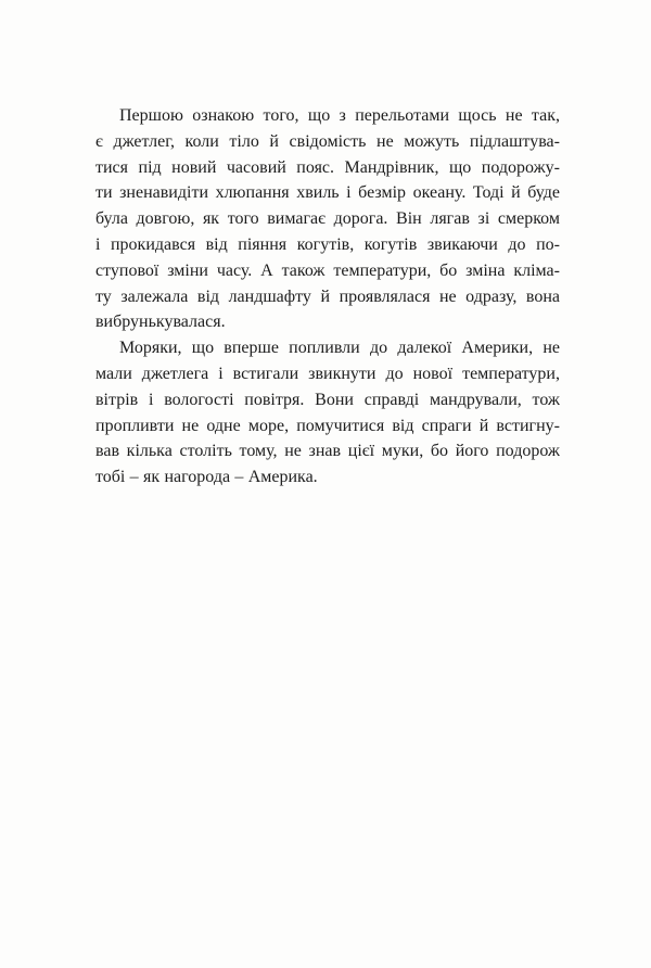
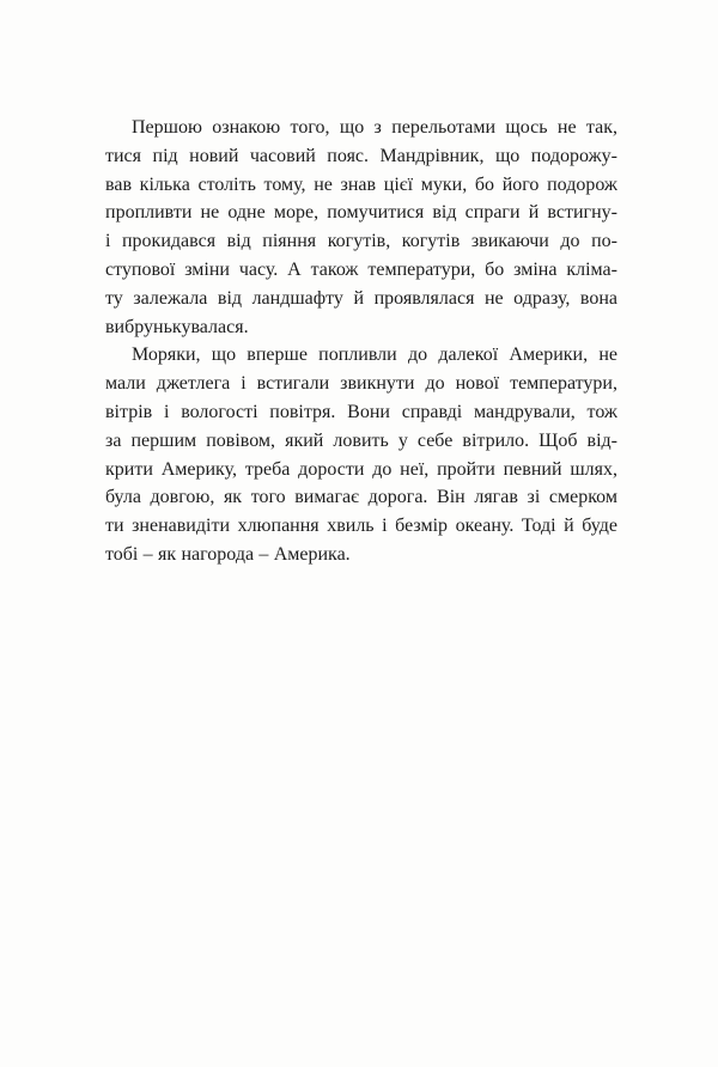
  Першою ознакою того, що з перельотами щось не так,
- є джетлег, коли тіло й свідомість не можуть підлаштува-
  тися під новий часовий пояс. Мандрівник, що подорожу-
- ти зненавидіти хлюпання хвиль і безмір океану. Тоді й буде
+ вав кілька століть тому, не знав цієї муки, бо його подорож
- була довгою, як того вимагає дорога. Він лягав зі смерком
+ пропливти не одне море, помучитися від спраги й встигну-
  і прокидався від піяння когутів, когутів звикаючи до по-
  ступової зміни часу. А також температури, бо зміна кліма-
  ту залежала від ландшафту й проявлялася не одразу, вона
  вибрунькувалася.
  Моряки, що вперше попливли до далекої Америки, не
  мали джетлега і встигали звикнути до нової температури,
  вітрів і вологості повітря. Вони справді мандрували, тож
+ за першим повівом, який ловить у себе вітрило. Щоб від-
+ крити Америку, треба дорости до неї, пройти певний шлях,
- пропливти не одне море, помучитися від спраги й встигну-
+ була довгою, як того вимагає дорога. Він лягав зі смерком
- вав кілька століть тому, не знав цієї муки, бо його подорож
+ ти зненавидіти хлюпання хвиль і безмір океану. Тоді й буде
  тобі – як нагорода – Америка.
